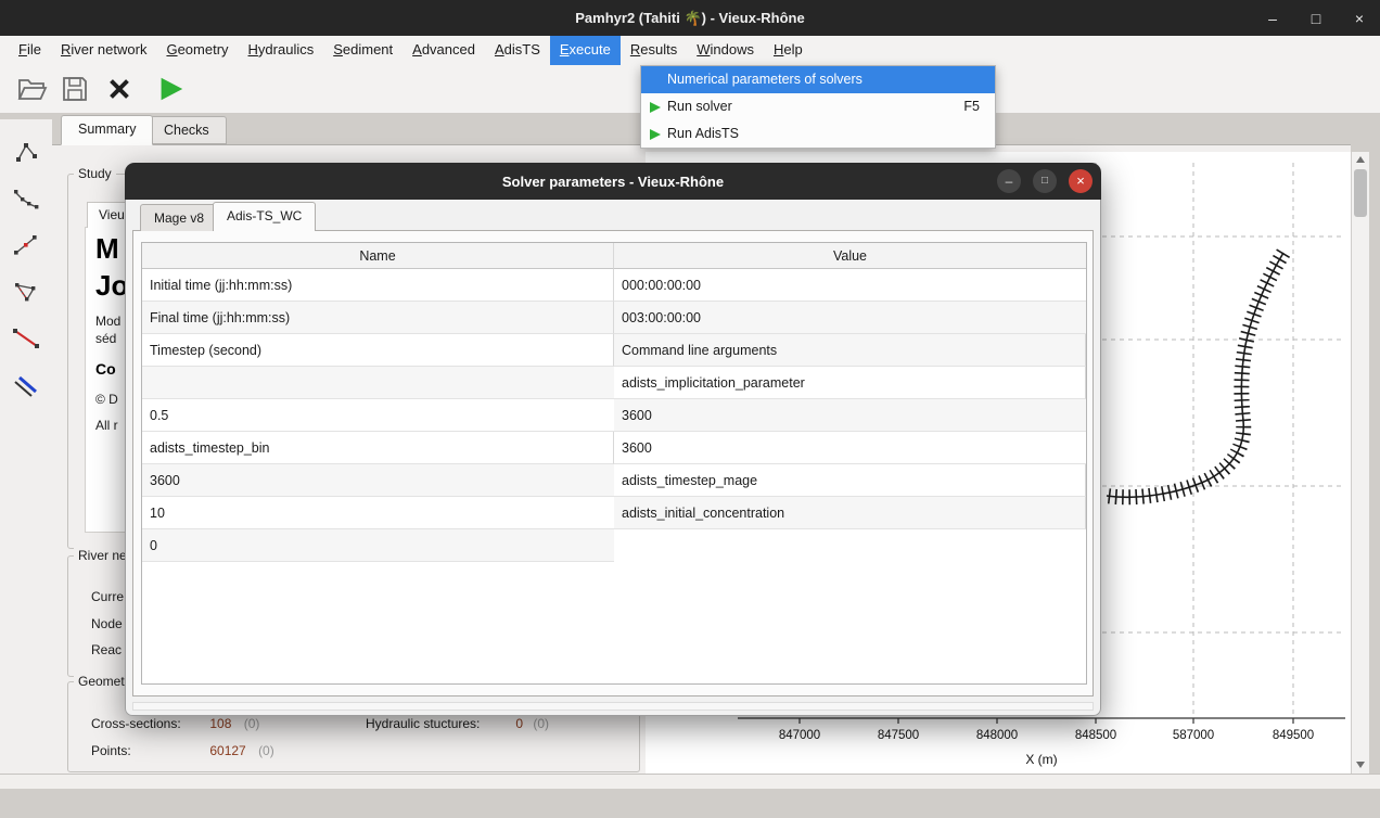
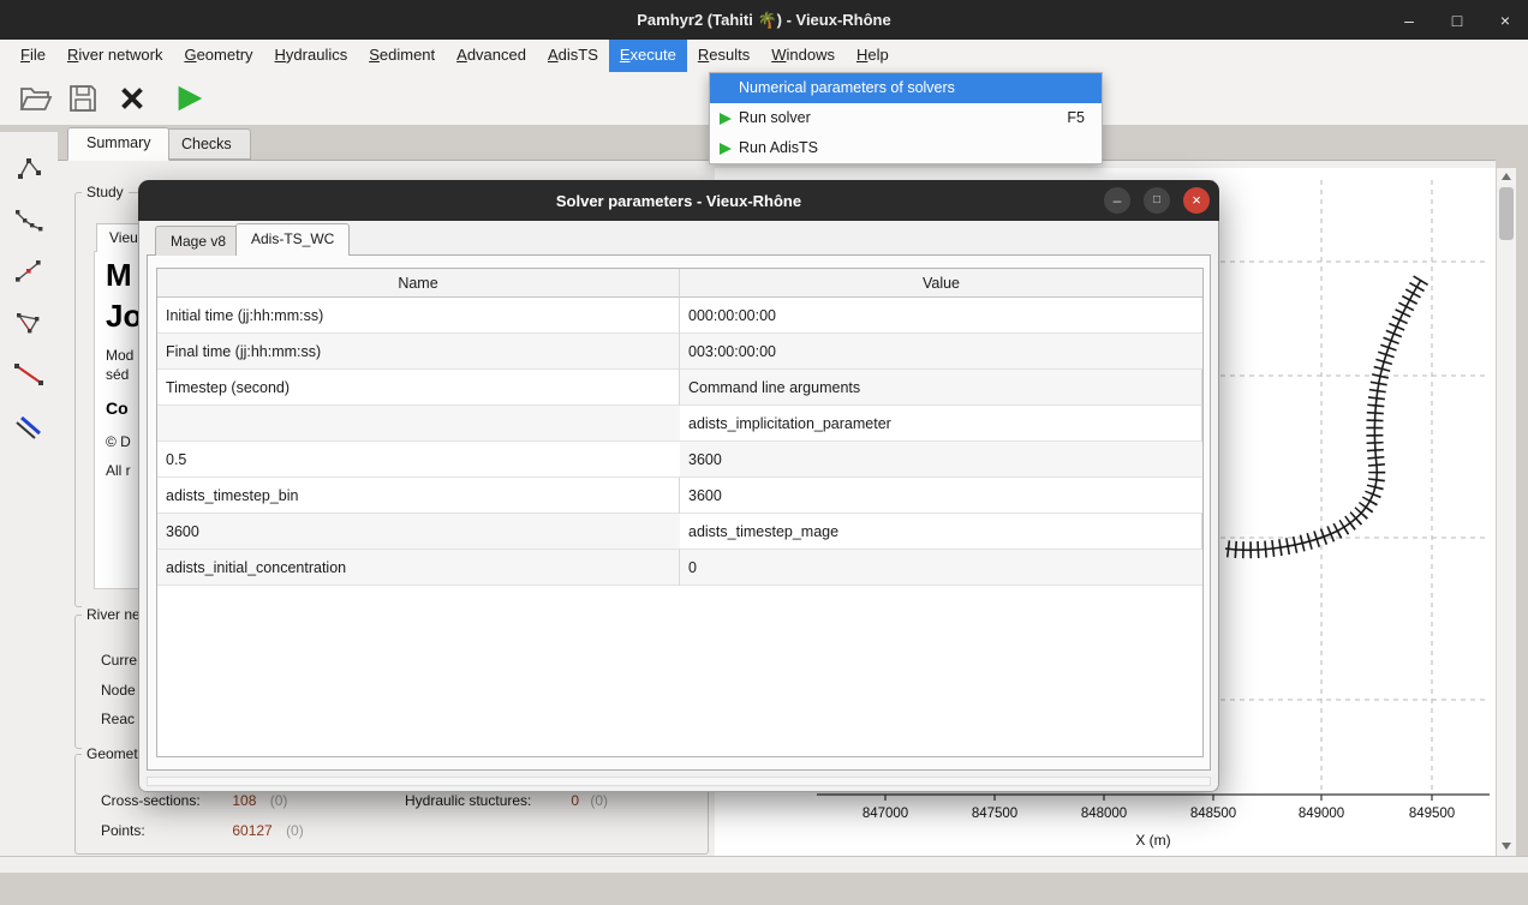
  Pamhyr2 (Tahiti 🌴) - Vieux-Rhône
  –
  □
  ×
  File
  River network
  Geometry
  Hydraulics
  Sediment
  Advanced
  AdisTS
  Execute
  Results
  Windows
  Help
  Summary
  Checks
  Study
  Vieu
  M
  Jo
  Mod
  séd
  Co
  © D
  All r
  Curre
  Node
  Reac
  Geomet
  Cross-sections: 108 (0)
  Hydraulic stuctures: 0 (0)
  Points: 60127 (0)
  847000
  847500
  848000
  848500
- 587000
+ 849000
  849500
  X (m)
  Numerical parameters of solvers
  Run solver
  F5
  Run AdisTS
  Solver parameters - Vieux-Rhône
  –
  □
  ×
  Mage v8
  Adis-TS_WC
  Name
  Value
  Initial time (jj:hh:mm:ss)
  000:00:00:00
  Final time (jj:hh:mm:ss)
  003:00:00:00
  Timestep (second)
  Command line arguments
  adists_implicitation_parameter
  0.5
  3600
  adists_timestep_bin
  3600
  3600
  adists_timestep_mage
- 10
  adists_initial_concentration
  0
